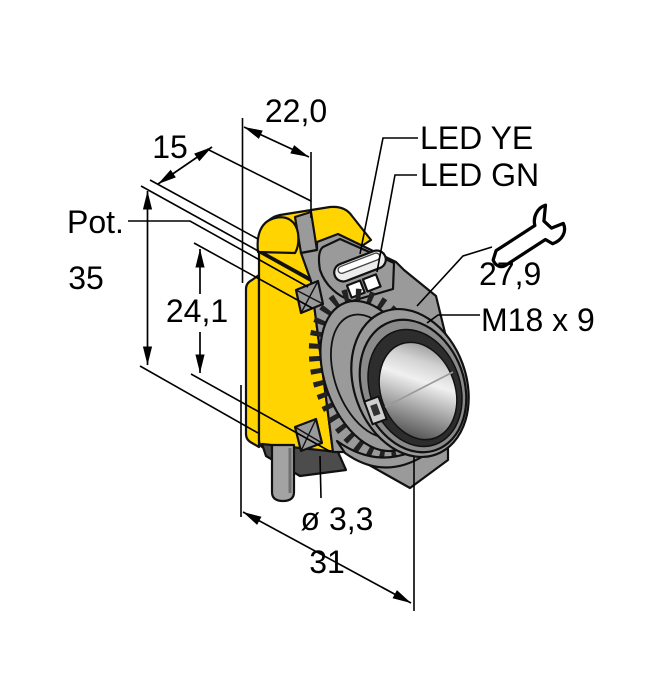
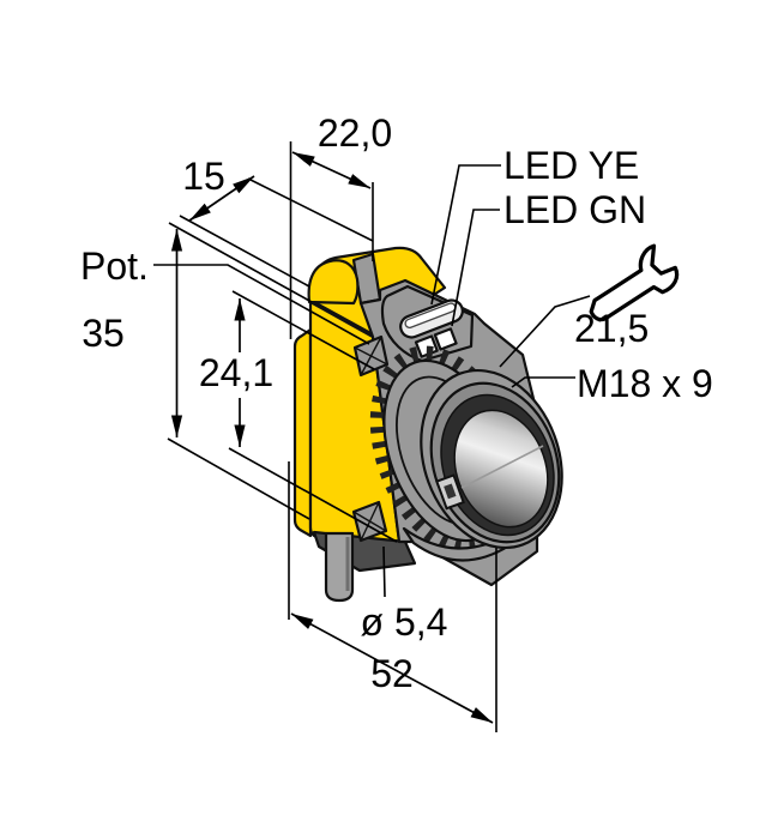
  22,0
  15
  Pot.
  35
  24,1
  LED YE
  LED GN
- 27,9
+ 21,5
  M18 x 9
- ø 3,3
+ ø 5,4
- 31
+ 52
